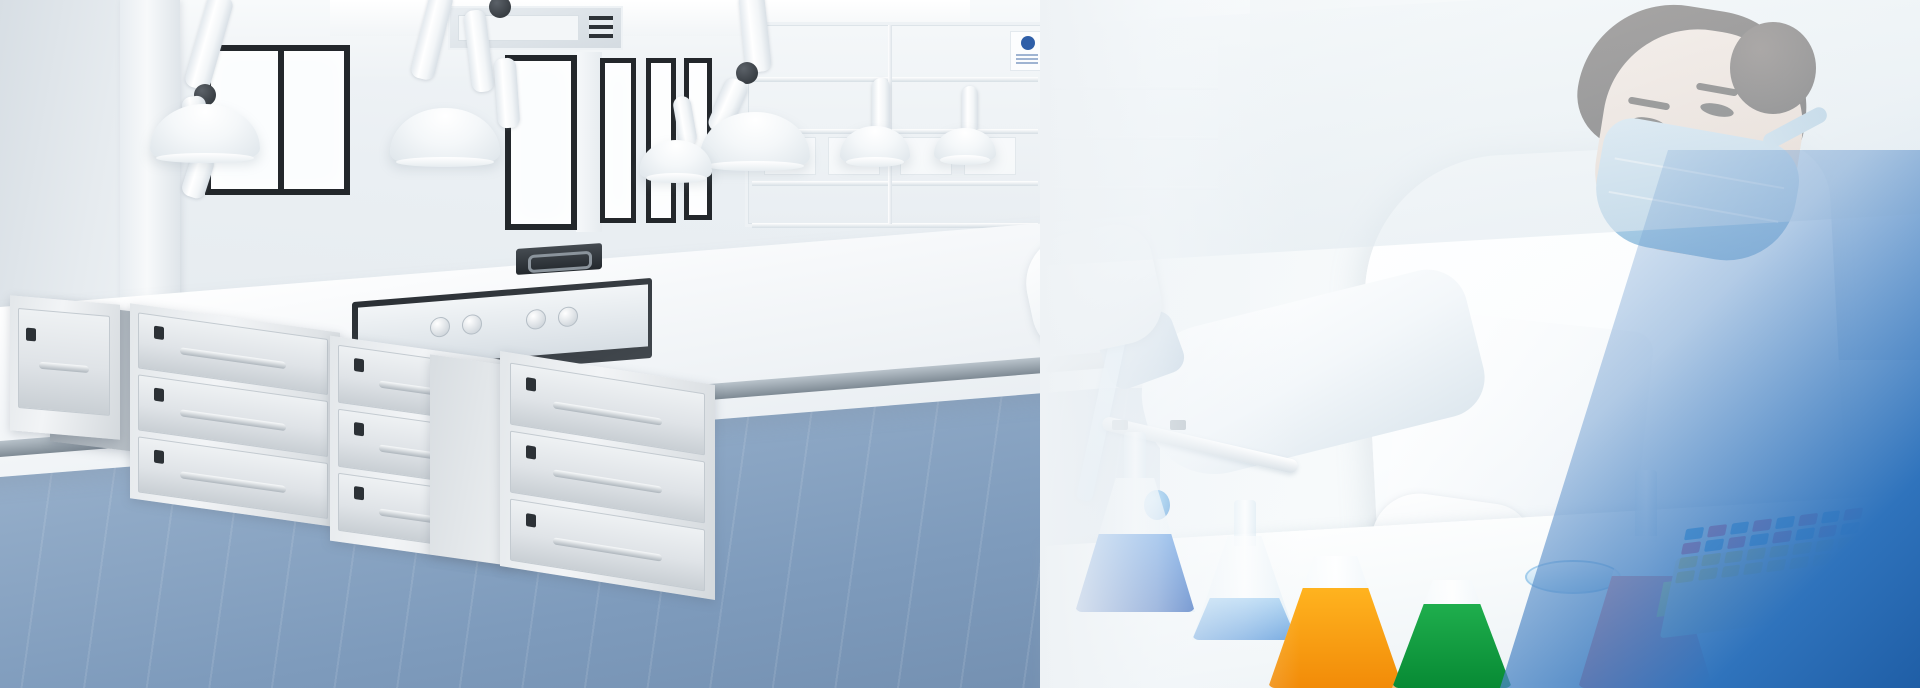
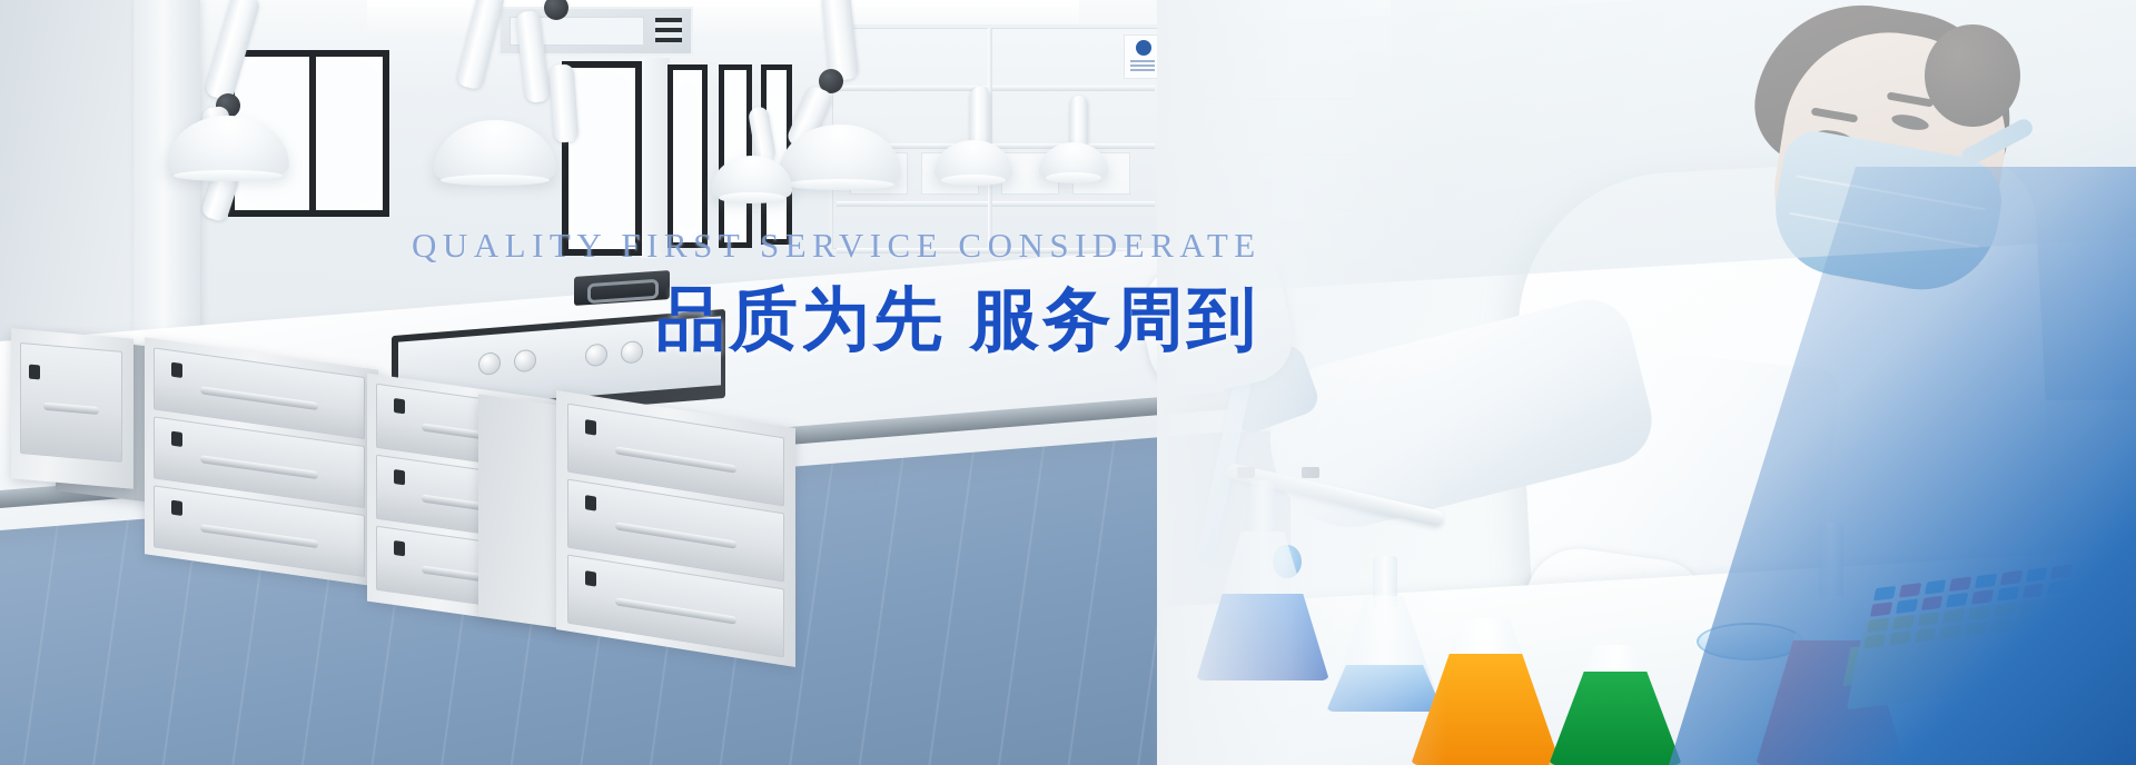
+ QUALITY FIRST SERVICE CONSIDERATE
+ 品质为先 服务周到
